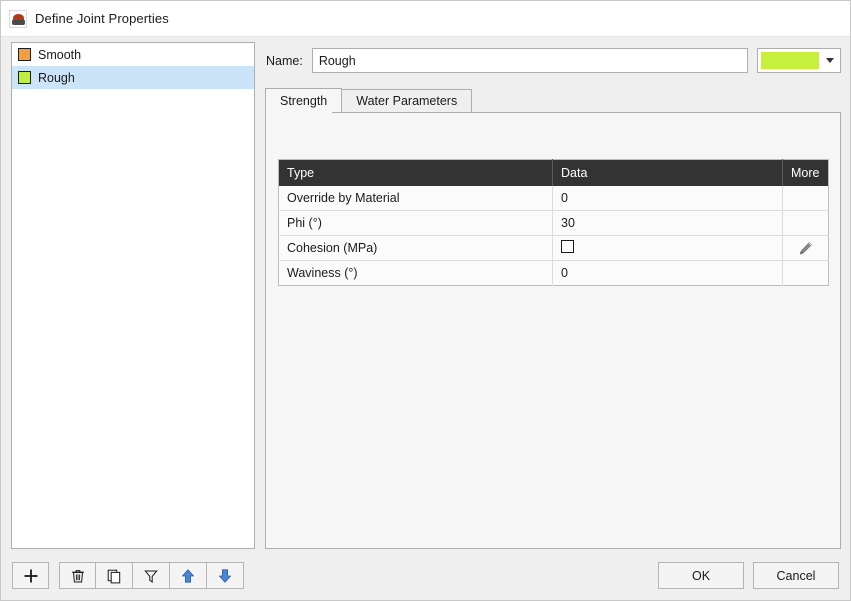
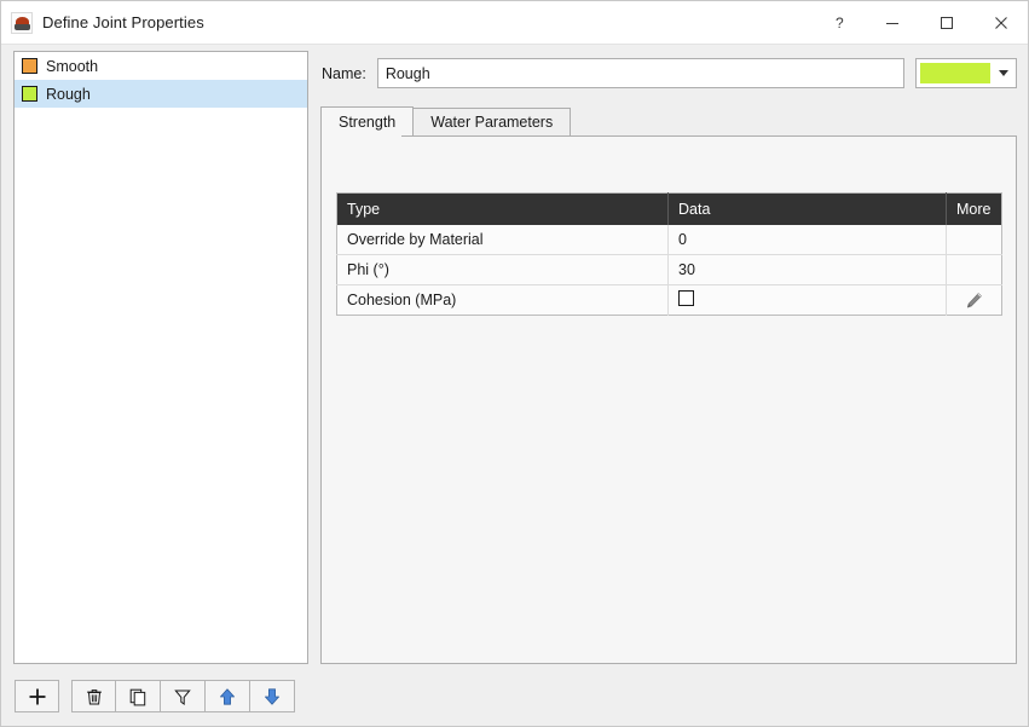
  Define Joint Properties
+ ?
  Smooth
  Rough
  Name:
  Rough
  Strength
  Water Parameters
  Type	Data	More
  Override by Material	0
  Phi (°)	30
  Cohesion (MPa)
- Waviness (°)	0
- OK
- Cancel
